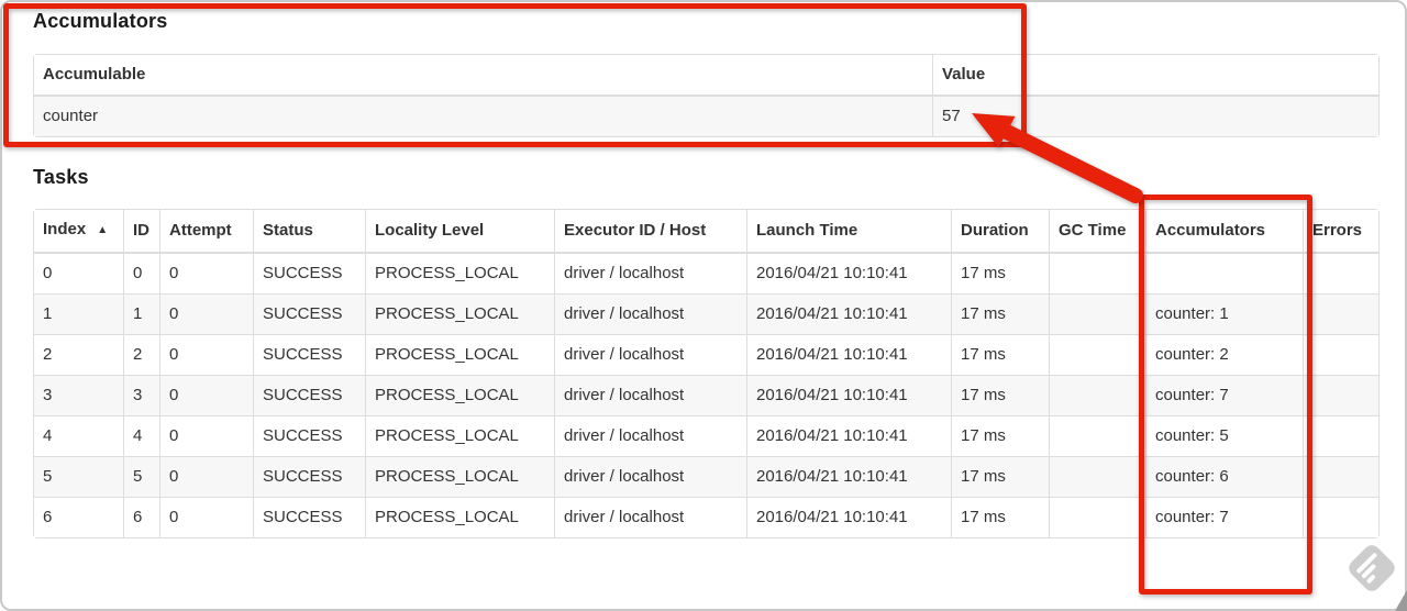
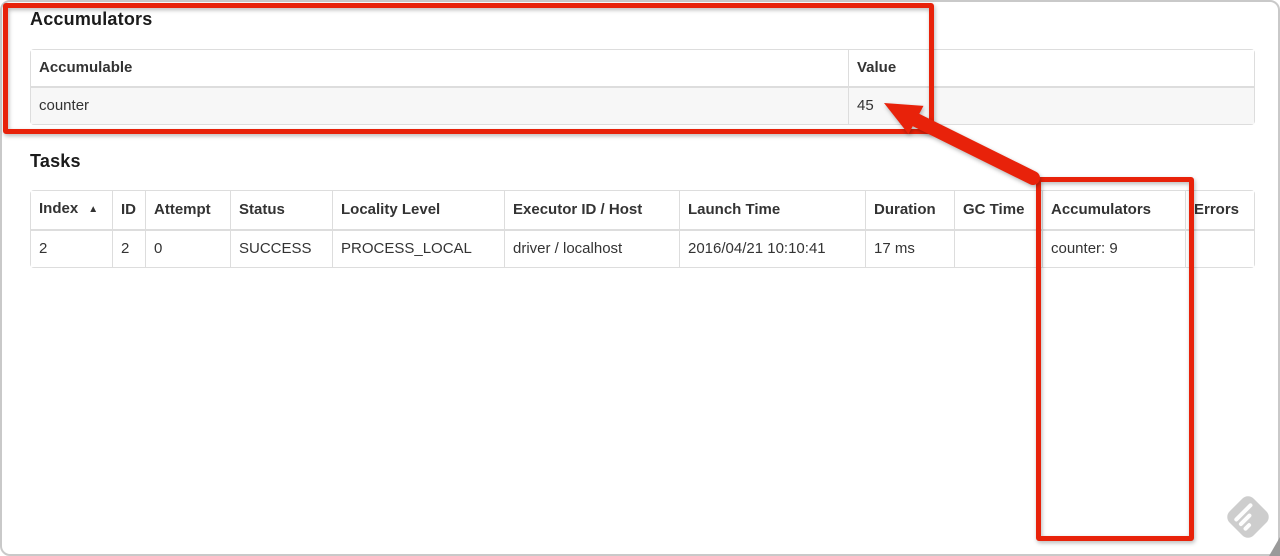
  Accumulators
  Accumulable	Value
- counter	57
+ counter	45
  Tasks
  Index ▲	ID	Attempt	Status	Locality Level	Executor ID / Host	Launch Time	Duration	GC Time	Accumulators	Errors
- 0	0	0	SUCCESS	PROCESS_LOCAL	driver / localhost	2016/04/21 10:10:41	17 ms
- 1	1	0	SUCCESS	PROCESS_LOCAL	driver / localhost	2016/04/21 10:10:41	17 ms		counter: 1
- 2	2	0	SUCCESS	PROCESS_LOCAL	driver / localhost	2016/04/21 10:10:41	17 ms		counter: 2
+ 2	2	0	SUCCESS	PROCESS_LOCAL	driver / localhost	2016/04/21 10:10:41	17 ms		counter: 9
- 3	3	0	SUCCESS	PROCESS_LOCAL	driver / localhost	2016/04/21 10:10:41	17 ms		counter: 7
- 4	4	0	SUCCESS	PROCESS_LOCAL	driver / localhost	2016/04/21 10:10:41	17 ms		counter: 5
- 5	5	0	SUCCESS	PROCESS_LOCAL	driver / localhost	2016/04/21 10:10:41	17 ms		counter: 6
- 6	6	0	SUCCESS	PROCESS_LOCAL	driver / localhost	2016/04/21 10:10:41	17 ms		counter: 7
